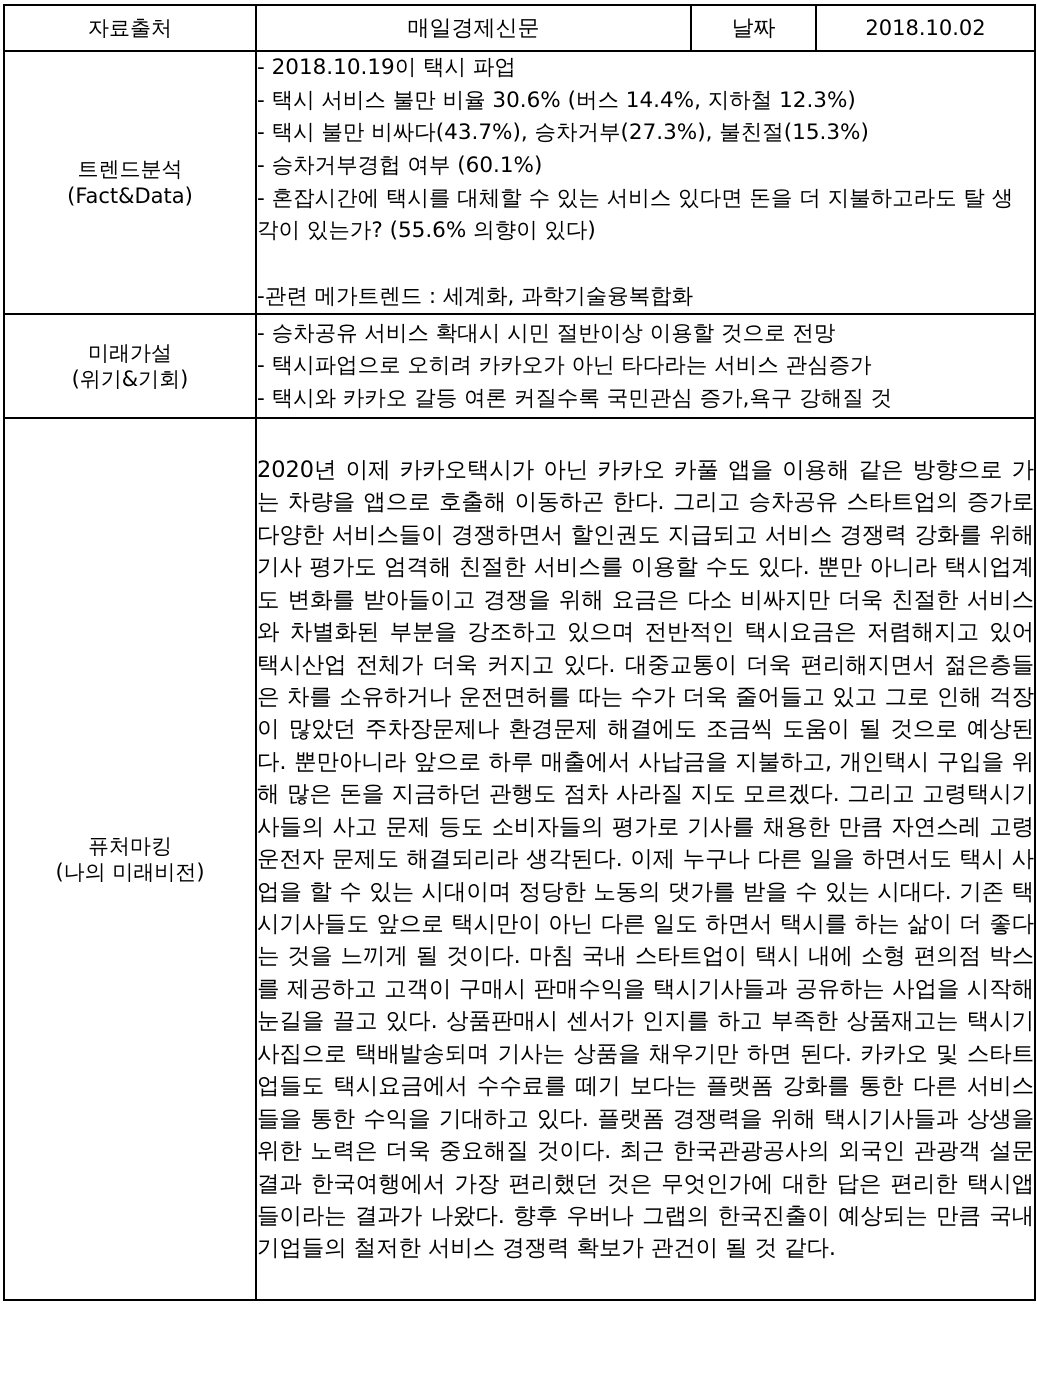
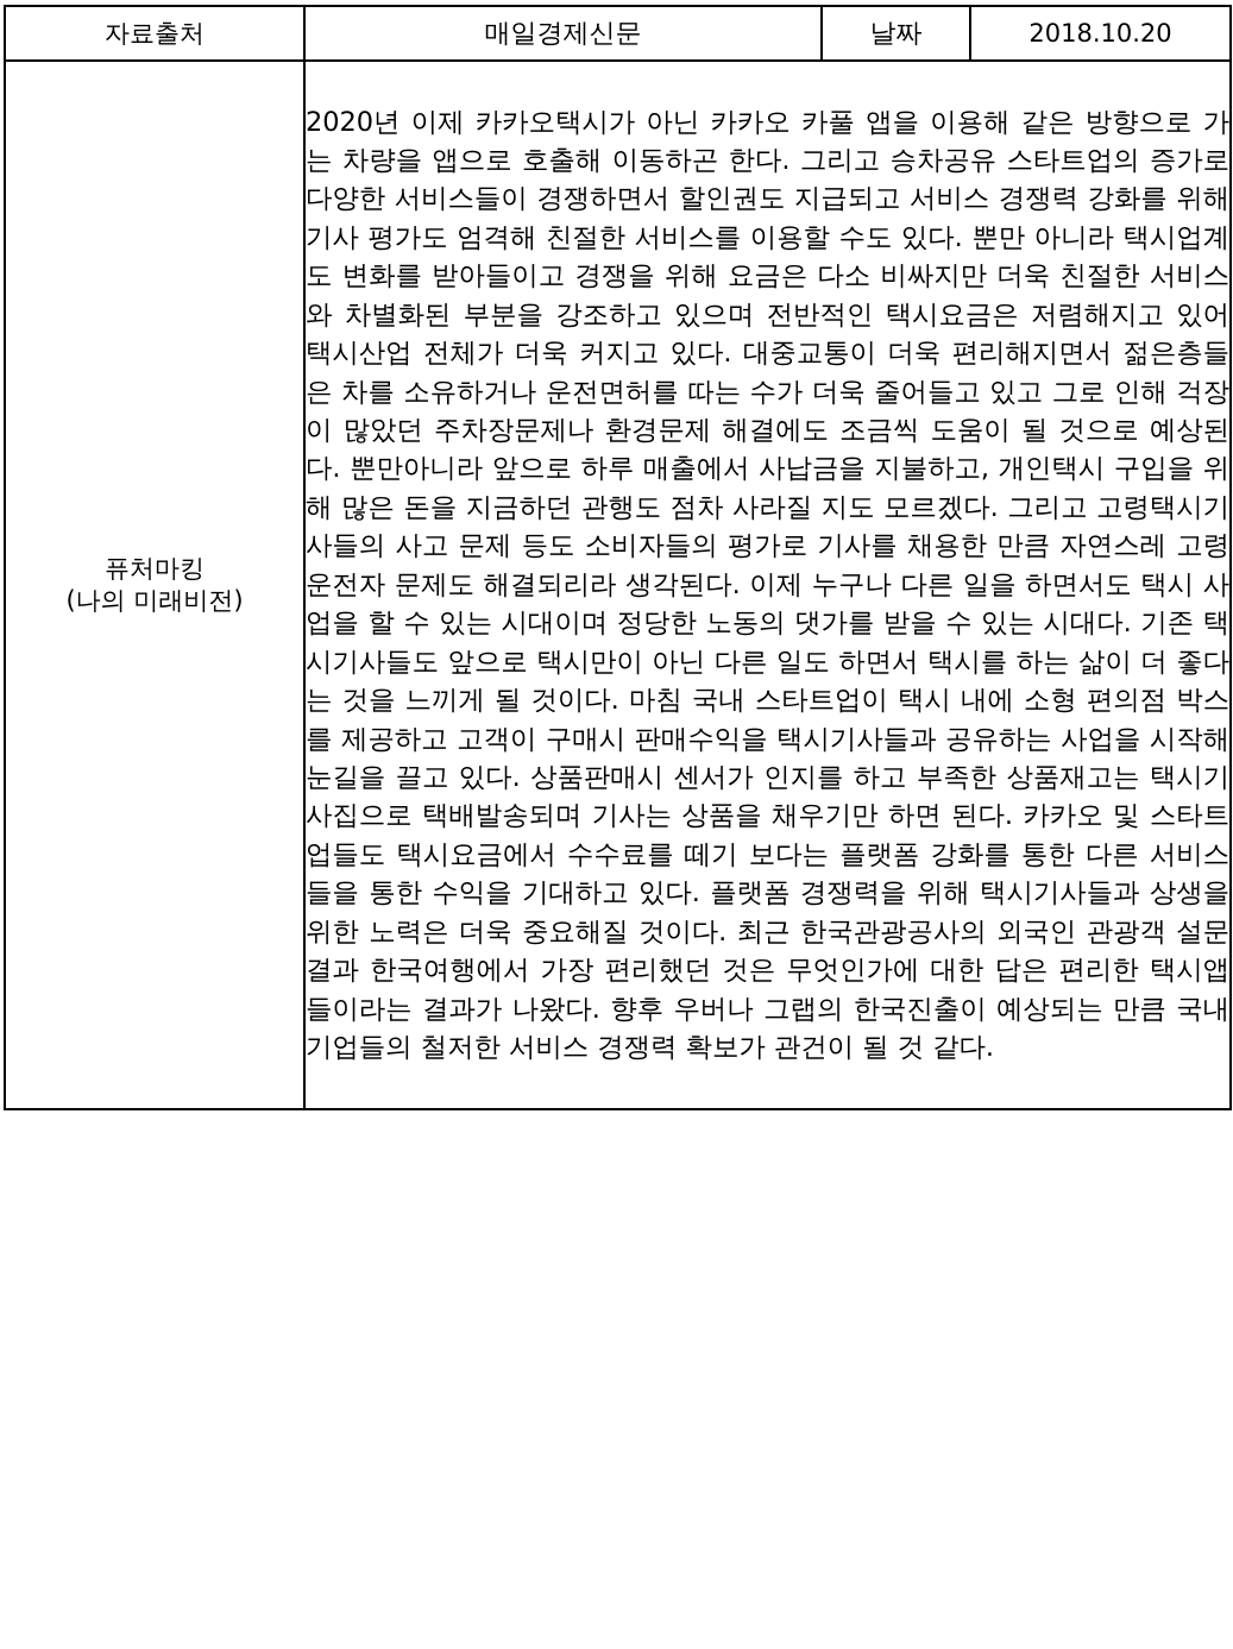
- 자료출처	매일경제신문	날짜	2018.10.02
+ 자료출처	매일경제신문	날짜	2018.10.20
- 트렌드분석 (Fact&Data)	- 2018.10.19이 택시 파업 - 택시 서비스 불만 비율 30.6% (버스 14.4%, 지하철 12.3%) - 택시 불만 비싸다(43.7%), 승차거부(27.3%), 불친절(15.3%) - 승차거부경헙 여부 (60.1%) - 혼잡시간에 택시를 대체할 수 있는 서비스 있다면 돈을 더 지불하고라도 탈 생각이 있는가? (55.6% 의향이 있다) -관련 메가트렌드 : 세계화, 과학기술융복합화
- 미래가설 (위기&기회)	- 승차공유 서비스 확대시 시민 절반이상 이용할 것으로 전망 - 택시파업으로 오히려 카카오가 아닌 타다라는 서비스 관심증가 - 택시와 카카오 갈등 여론 커질수록 국민관심 증가,욕구 강해질 것
  퓨처마킹 (나의 미래비전)	2020년 이제 카카오택시가 아닌 카카오 카풀 앱을 이용해 같은 방향으로 가는 차량을 앱으로 호출해 이동하곤 한다. 그리고 승차공유 스타트업의 증가로 다양한 서비스들이 경쟁하면서 할인권도 지급되고 서비스 경쟁력 강화를 위해 기사 평가도 엄격해 친절한 서비스를 이용할 수도 있다. 뿐만 아니라 택시업계도 변화를 받아들이고 경쟁을 위해 요금은 다소 비싸지만 더욱 친절한 서비스와 차별화된 부분을 강조하고 있으며 전반적인 택시요금은 저렴해지고 있어 택시산업 전체가 더욱 커지고 있다. 대중교통이 더욱 편리해지면서 젊은층들은 차를 소유하거나 운전면허를 따는 수가 더욱 줄어들고 있고 그로 인해 걱장이 많았던 주차장문제나 환경문제 해결에도 조금씩 도움이 될 것으로 예상된다. 뿐만아니라 앞으로 하루 매출에서 사납금을 지불하고, 개인택시 구입을 위해 많은 돈을 지금하던 관행도 점차 사라질 지도 모르겠다. 그리고 고령택시기사들의 사고 문제 등도 소비자들의 평가로 기사를 채용한 만큼 자연스레 고령운전자 문제도 해결되리라 생각된다. 이제 누구나 다른 일을 하면서도 택시 사업을 할 수 있는 시대이며 정당한 노동의 댓가를 받을 수 있는 시대다. 기존 택시기사들도 앞으로 택시만이 아닌 다른 일도 하면서 택시를 하는 삶이 더 좋다는 것을 느끼게 될 것이다. 마침 국내 스타트업이 택시 내에 소형 편의점 박스를 제공하고 고객이 구매시 판매수익을 택시기사들과 공유하는 사업을 시작해 눈길을 끌고 있다. 상품판매시 센서가 인지를 하고 부족한 상품재고는 택시기사집으로 택배발송되며 기사는 상품을 채우기만 하면 된다. 카카오 및 스타트업들도 택시요금에서 수수료를 떼기 보다는 플랫폼 강화를 통한 다른 서비스들을 통한 수익을 기대하고 있다. 플랫폼 경쟁력을 위해 택시기사들과 상생을 위한 노력은 더욱 중요해질 것이다. 최근 한국관광공사의 외국인 관광객 설문결과 한국여행에서 가장 편리했던 것은 무엇인가에 대한 답은 편리한 택시앱들이라는 결과가 나왔다. 향후 우버나 그랩의 한국진출이 예상되는 만큼 국내 기업들의 철저한 서비스 경쟁력 확보가 관건이 될 것 같다.
